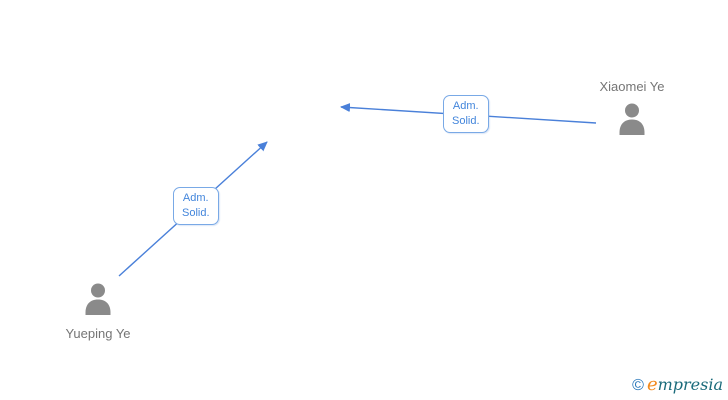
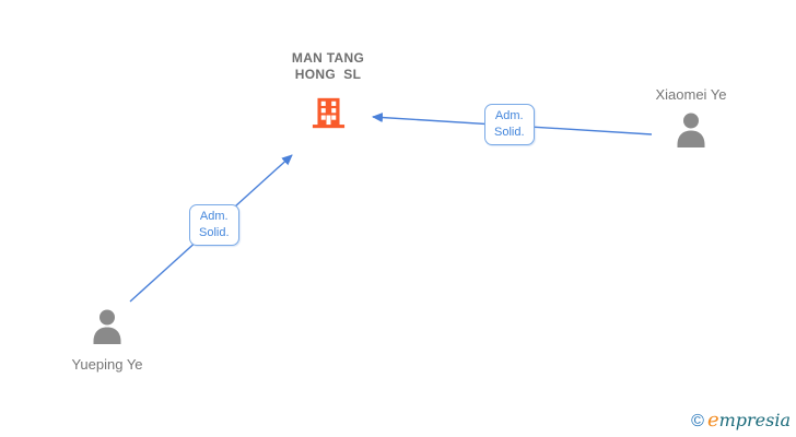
+ MAN TANG
+ HONG SL
  Xiaomei Ye
  Yueping Ye
  Adm.
  Solid.
  Adm.
  Solid.
  © empresia
